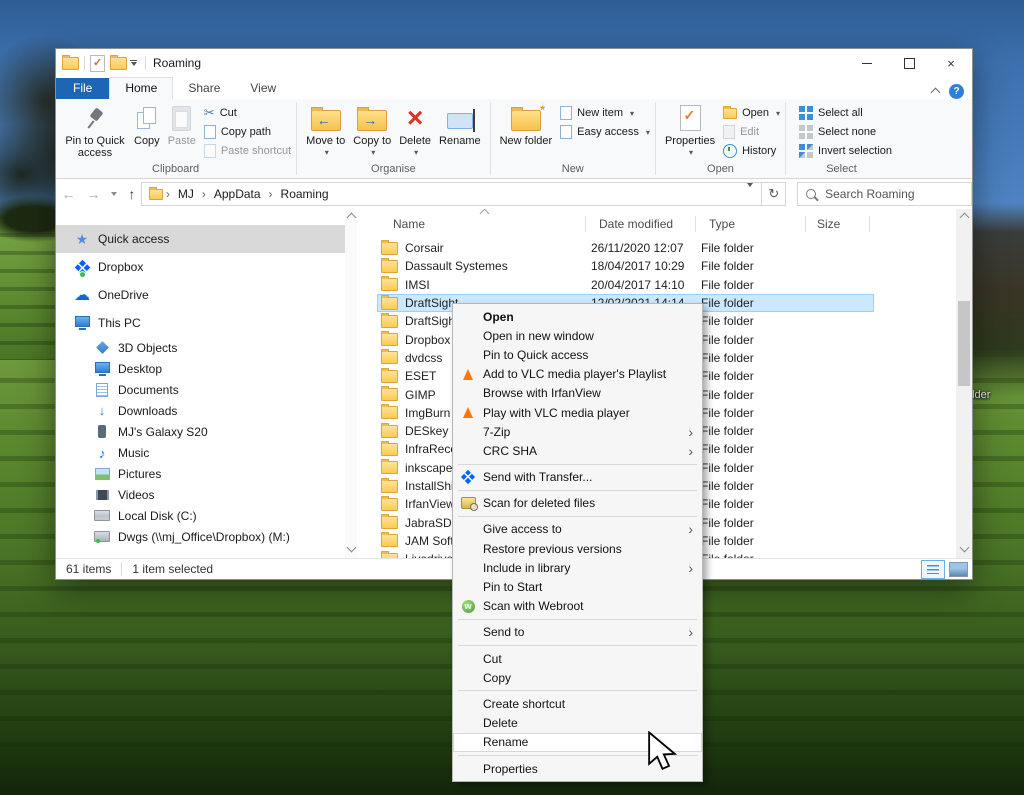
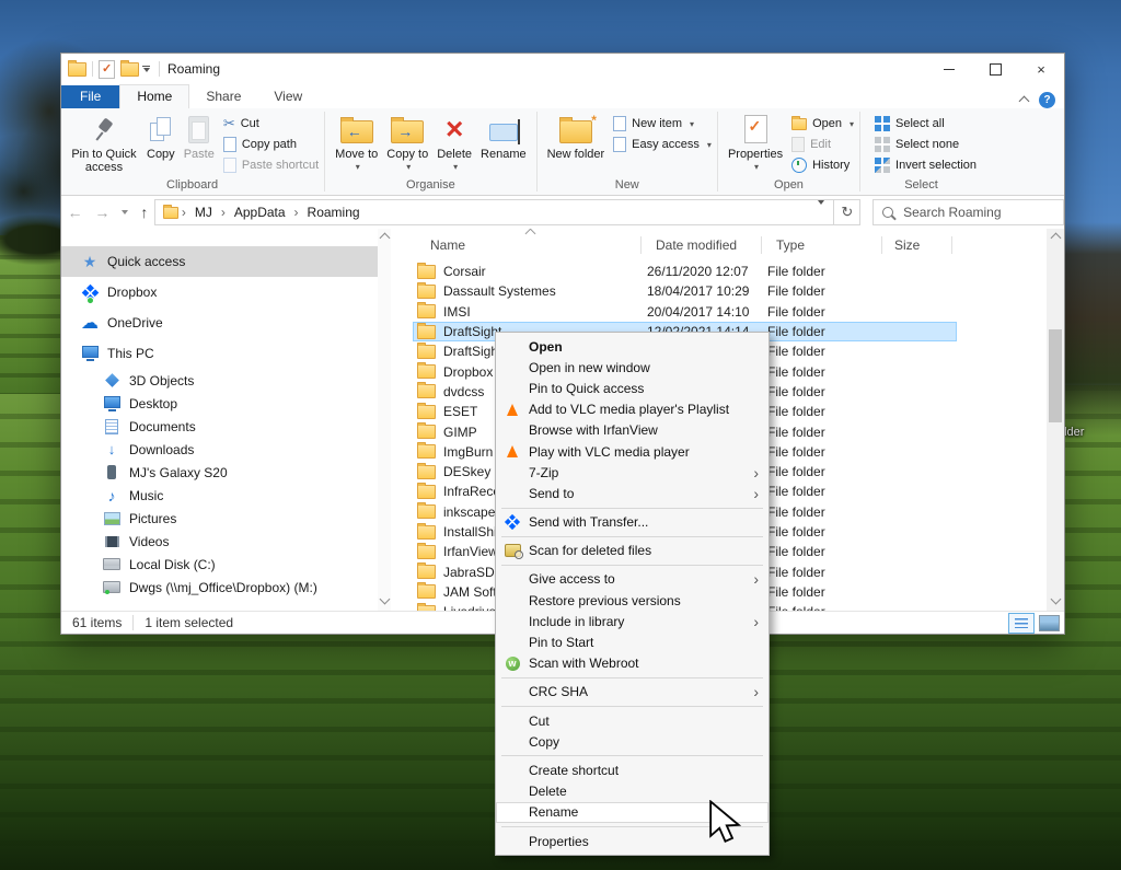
  lder
  Roaming
  ×
  File
  Home
  Share
  View
  ?
  Pin to Quick access
  Copy
  Paste
  Cut
  Copy path
  Paste shortcut
  Clipboard
  ←
  Move to
  →
  Copy to
  Delete
  Rename
  Organise
  *
  New folder
  New item
  Easy access
  New
  Properties
  Open
  Edit
  History
  Open
  Select all
  Select none
  Invert selection
  Select
  ←
  →
  ↑
  MJ
  AppData
  Roaming
  Search Roaming
  Quick access
  Dropbox
  OneDrive
  This PC
  3D Objects
  Desktop
  Documents
  Downloads
  MJ's Galaxy S20
  Music
  Pictures
  Videos
  Local Disk (C:)
  Dwgs (\\mj_Office\Dropbox) (M:)
  Name
  Date modified
  Type
  Size
  Corsair
  26/11/2020 12:07
  File folder
  Dassault Systemes
  18/04/2017 10:29
  File folder
  IMSI
  20/04/2017 14:10
  File folder
  DraftSig
  File folder
  File folder
  Dropbox
  File folder
  dvdcss
  File folder
  ESET
  File folder
  GIMP
  File folder
  ImgBurn
  File folder
  DESkey
  File folder
  File folder
  inkscape
  File folder
  File folder
  IrfanView
  File folder
  JabraSD
  File folder
  File folder
  61 items
  1 item selected
  Open
  Open in new window
  Pin to Quick access
  Add to VLC media player's Playlist
  Browse with IrfanView
  Play with VLC media player
  7-Zip
- CRC SHA
+ Send to
  Send with Transfer...
  Scan for deleted files
  Give access to
  Restore previous versions
  Include in library
  Pin to Start
  Scan with Webroot
- Send to
+ CRC SHA
  Cut
  Copy
  Create shortcut
  Delete
  Rename
  Properties
